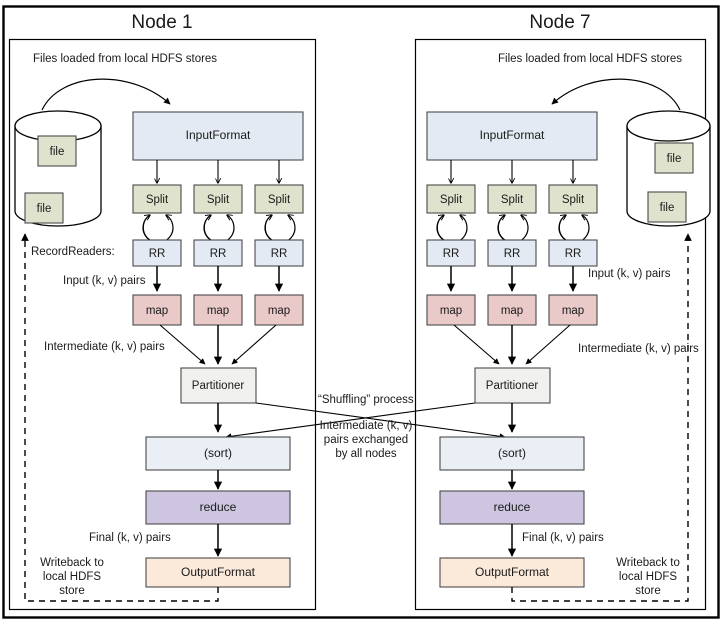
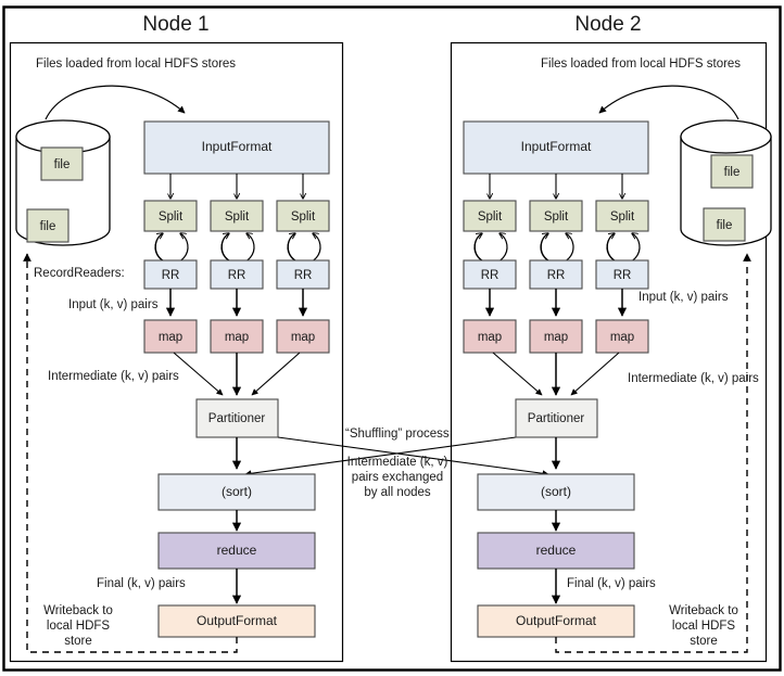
  Node 1
  Files loaded from local HDFS stores
  file
  file
  InputFormat
  Split
  Split
  Split
  RR
  RR
  RR
  RecordReaders:
  Input (k, v) pairs
  map
  map
  map
  Intermediate (k, v) pairs
  Partitioner
  “Shuffling” process
  Intermediate (k, v)
  pairs exchanged
  by all nodes
  (sort)
  reduce
  Final (k, v) pairs
  OutputFormat
  Writeback to
  local HDFS
  store
- Node 7
+ Node 2
  Files loaded from local HDFS stores
  InputFormat
  file
  file
  Split
  Split
  Split
  RR
  RR
  RR
  Input (k, v) pairs
  map
  map
  map
  Intermediate (k, v) pars
  Partitioner
  (sort)
  reduce
  Final (k, v) pairs
  OutputFormat
  Writeback to
  local HDFS
  store
